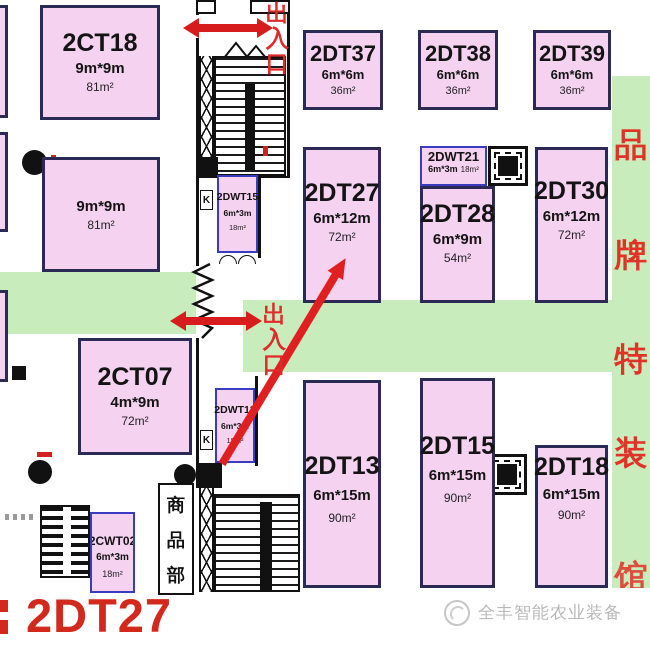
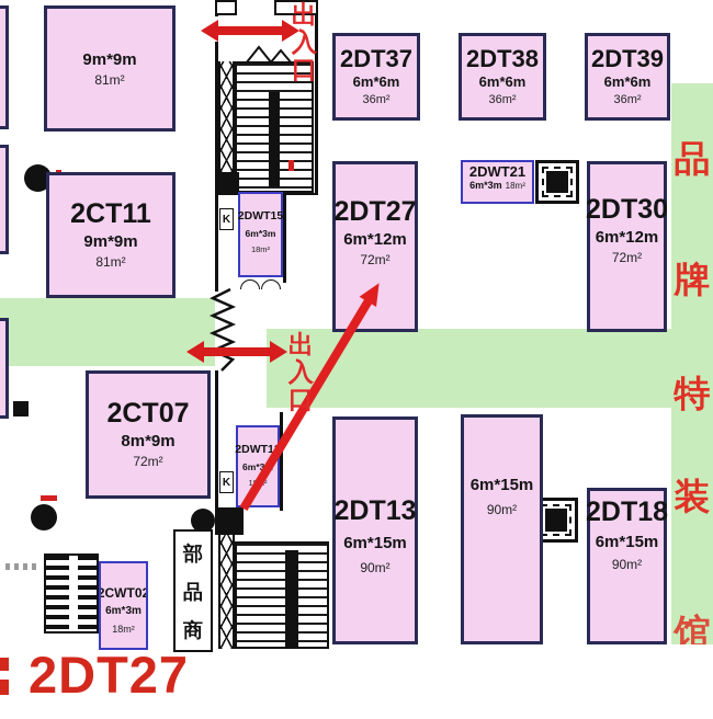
  品
  牌
  特
  装
  馆
  K
  K
- 商
+ 部
  品
- 部
+ 商
- 2CT18
  9m*9m
  81m²
  2DT37
  6m*6m
  36m²
  2DT38
  6m*6m
  36m²
  2DT39
  6m*6m
  36m²
+ 2CT11
  9m*9m
  81m²
  2DT27
  6m*12m
  72m²
  2DWT21
  6m*3m
  18m²
- 2DT28
- 6m*9m
- 54m²
  2DT30
  6m*12m
  72m²
  2DWT15
  6m*3m
  18m²
  2DWT1
  2CT07
- 4m*9m
+ 8m*9m
  72m²
  2DT13
  6m*15m
  90m²
- 2DT15
  6m*15m
  90m²
  2DT18
  6m*15m
  90m²
  2CWT02
  6m*3m
  18m²
  出
  入
  口
  出
  入
  口
  2DT27
- 全丰智能农业装备
